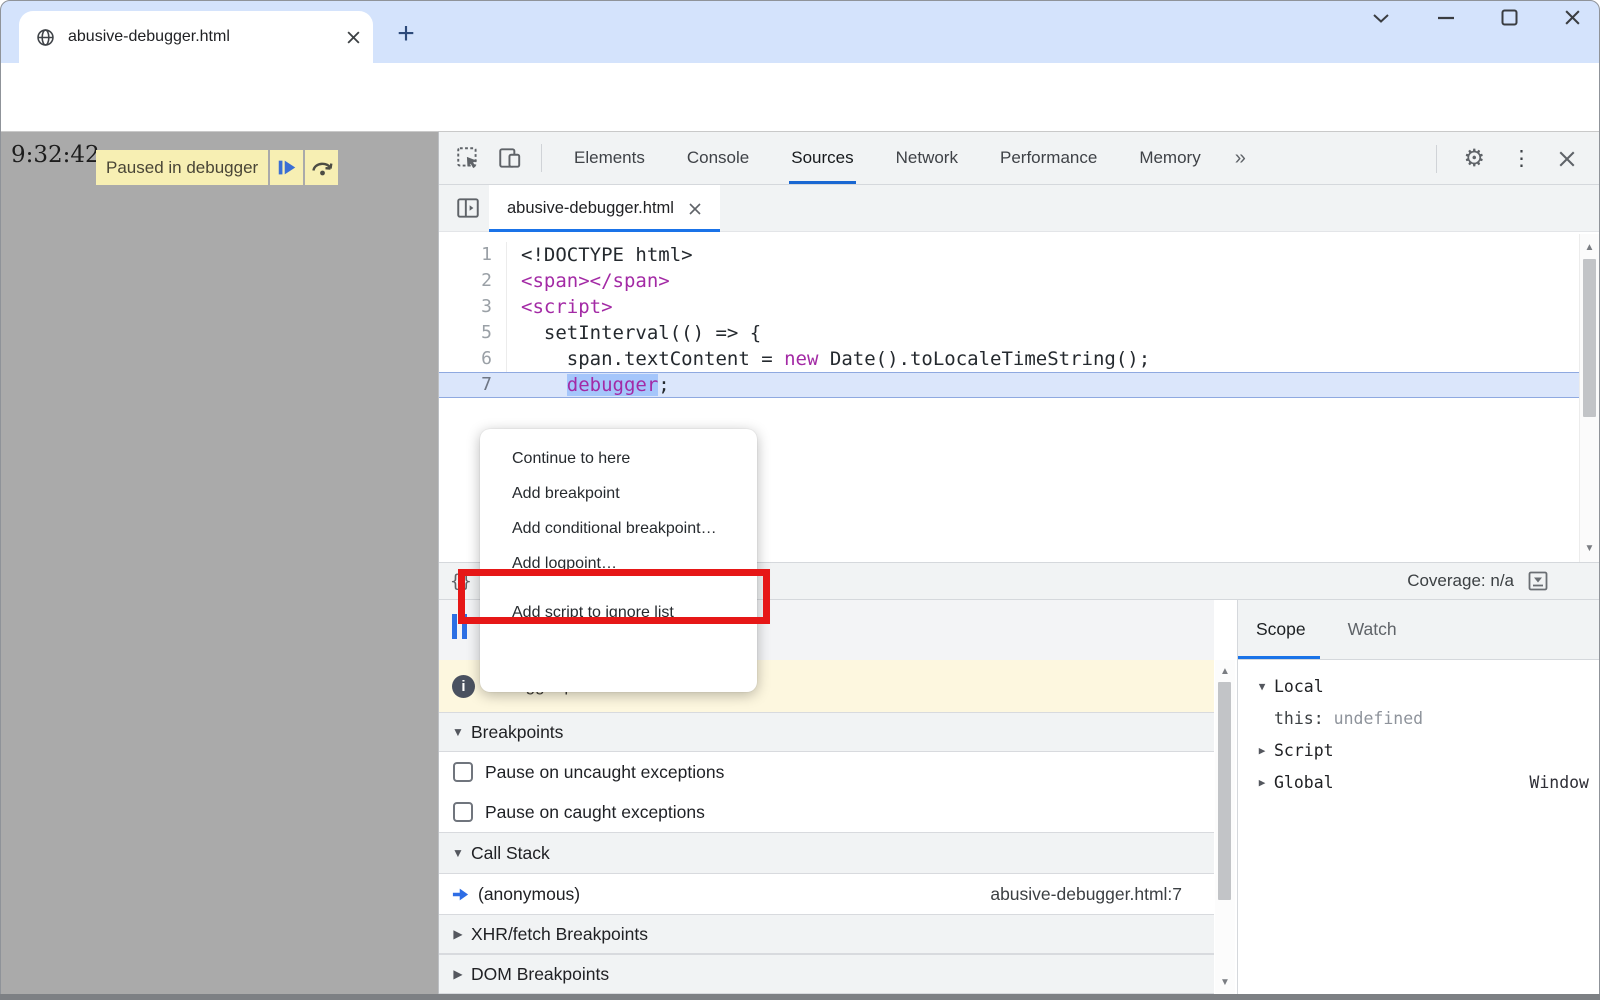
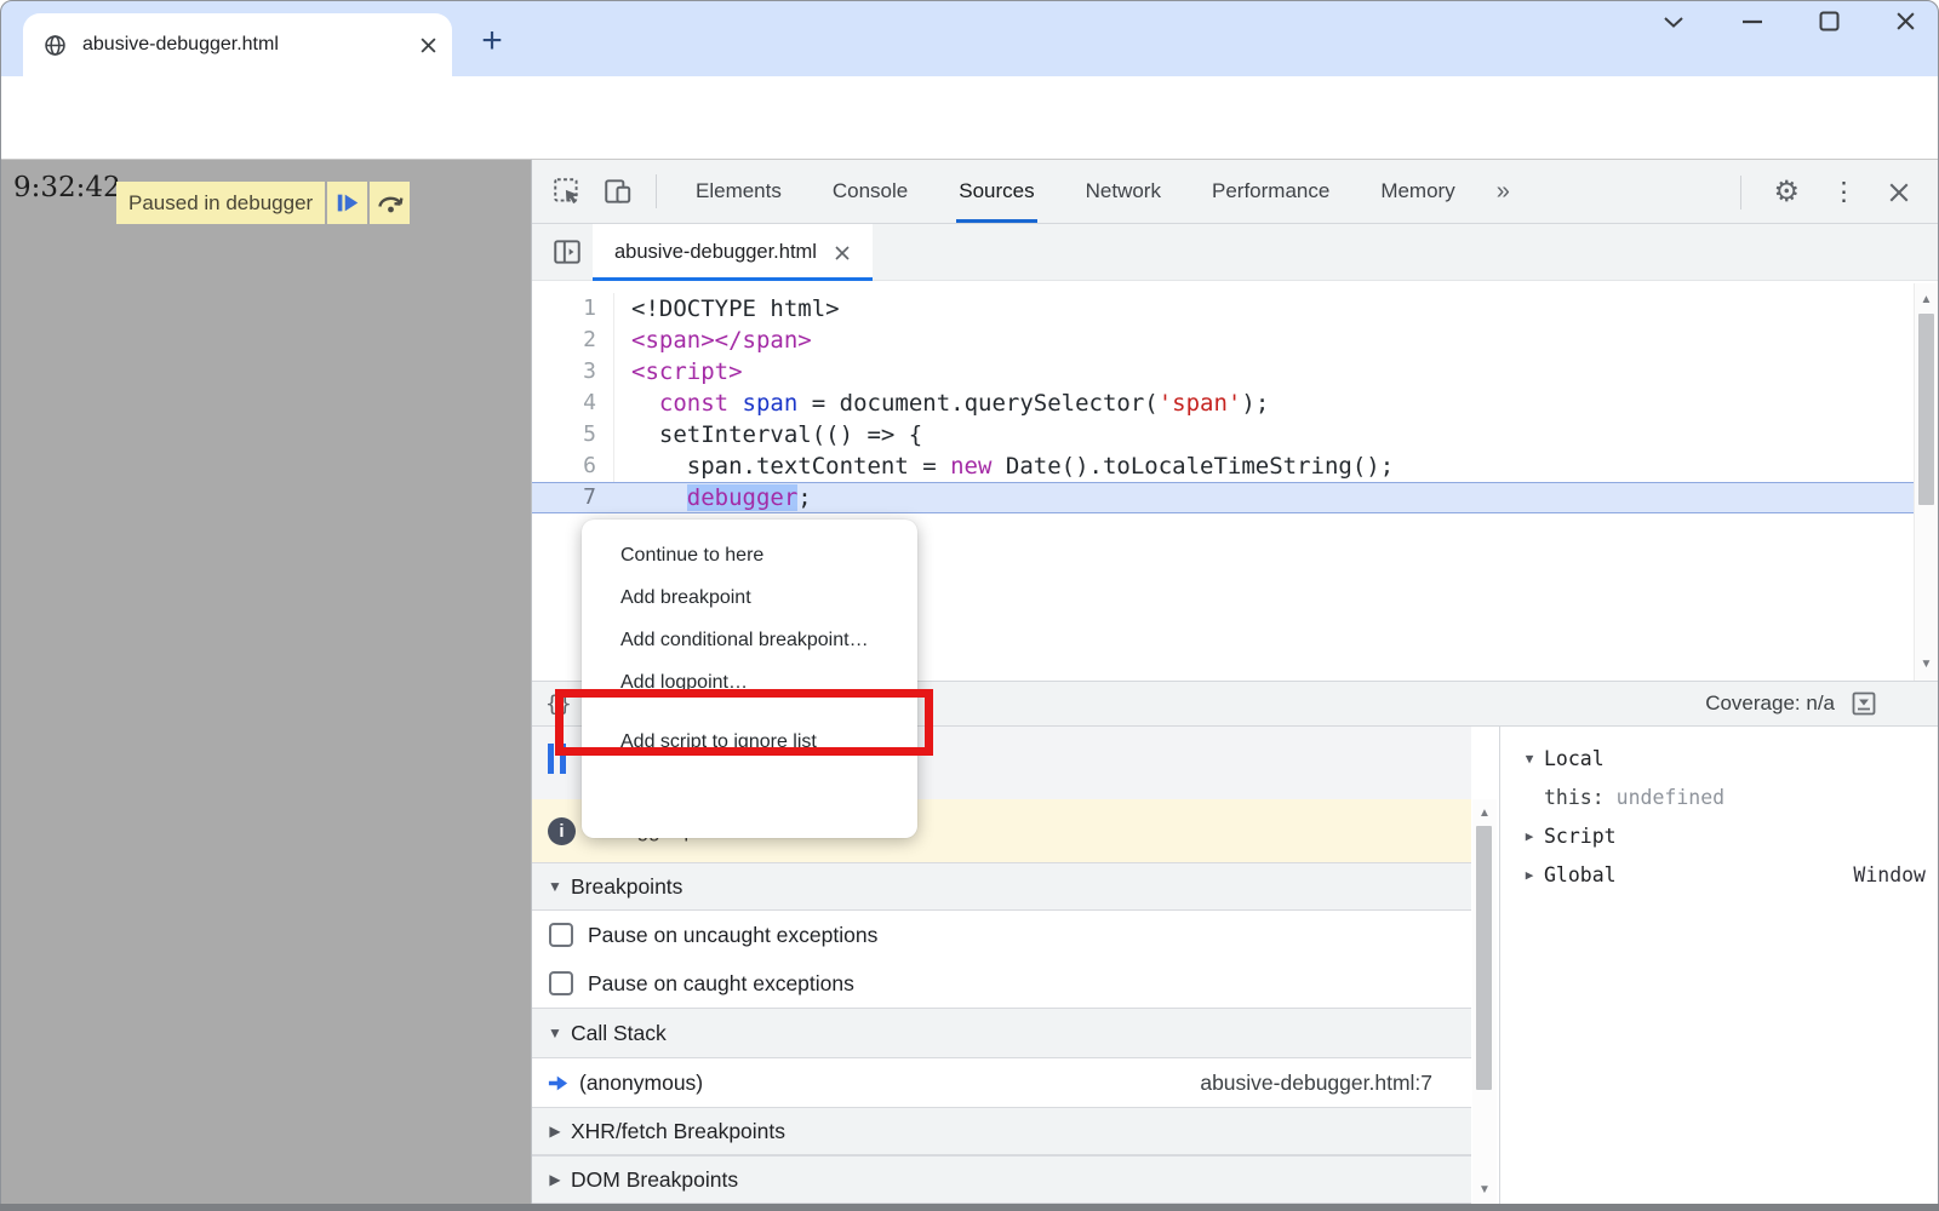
  abusive-debugger.html
  +
  9:32:42
  Paused in debugger
  Elements
  Console
  Sources
  Network
  Performance
  Memory
  »
  ⚙
  ⋮
  abusive-debugger.html
  1
  <!DOCTYPE html>
  2
  <span></span>
  3
  <script>
+ 4
+ const span = document.querySelector('span');
  5
  setInterval(() => {
  6
  span.textContent = new Date().toLocaleTimeString();
  7
  debugger;
  ▲
  ▼
  {}
  Coverage: n/a
  i
  ▼
  Breakpoints
  Pause on uncaught exceptions
  Pause on caught exceptions
  ▼
  Call Stack
  (anonymous)
  abusive-debugger.html:7
  ▶
  XHR/fetch Breakpoints
  ▶
  DOM Breakpoints
  ▲
  ▼
- Scope
- Watch
  ▼
  Local
  this:
  undefined
  ▶
  Script
  ▶
  Global
  Window
  Continue to here
  Add breakpoint
  Add conditional breakpoint…
  Add logpoint…
  Add script to ignore list
